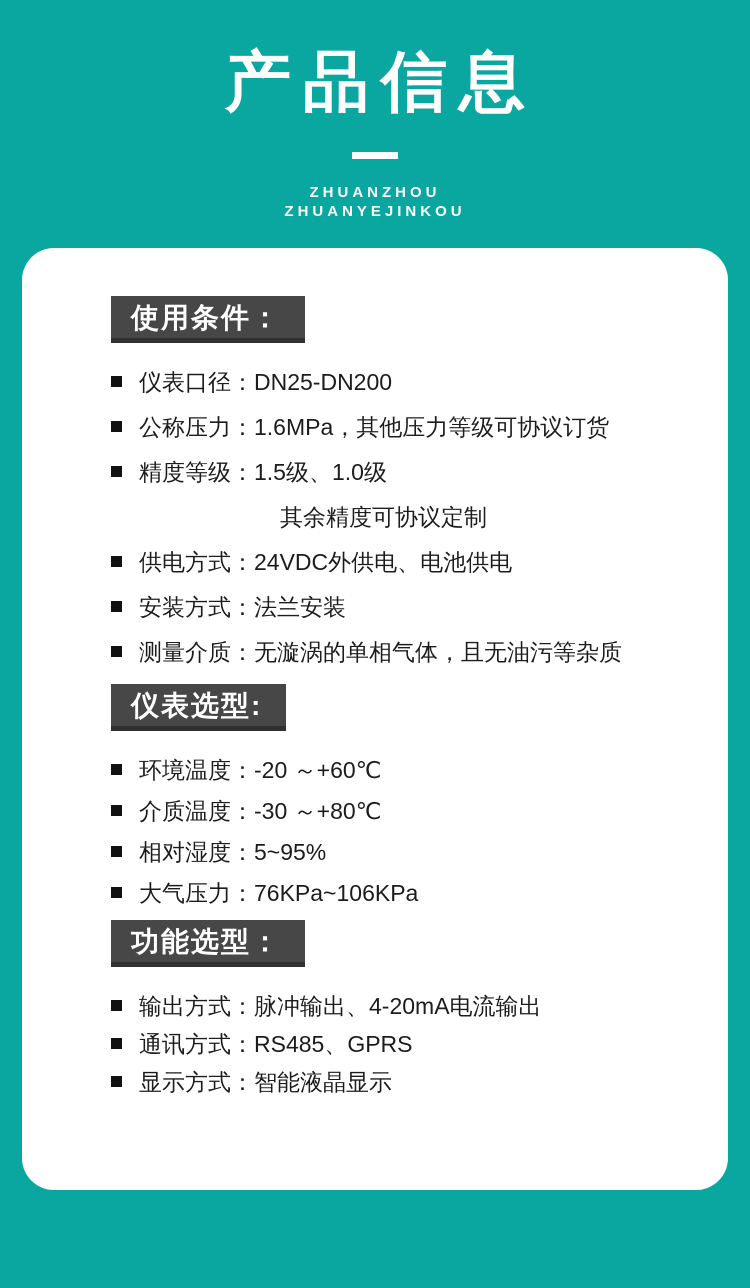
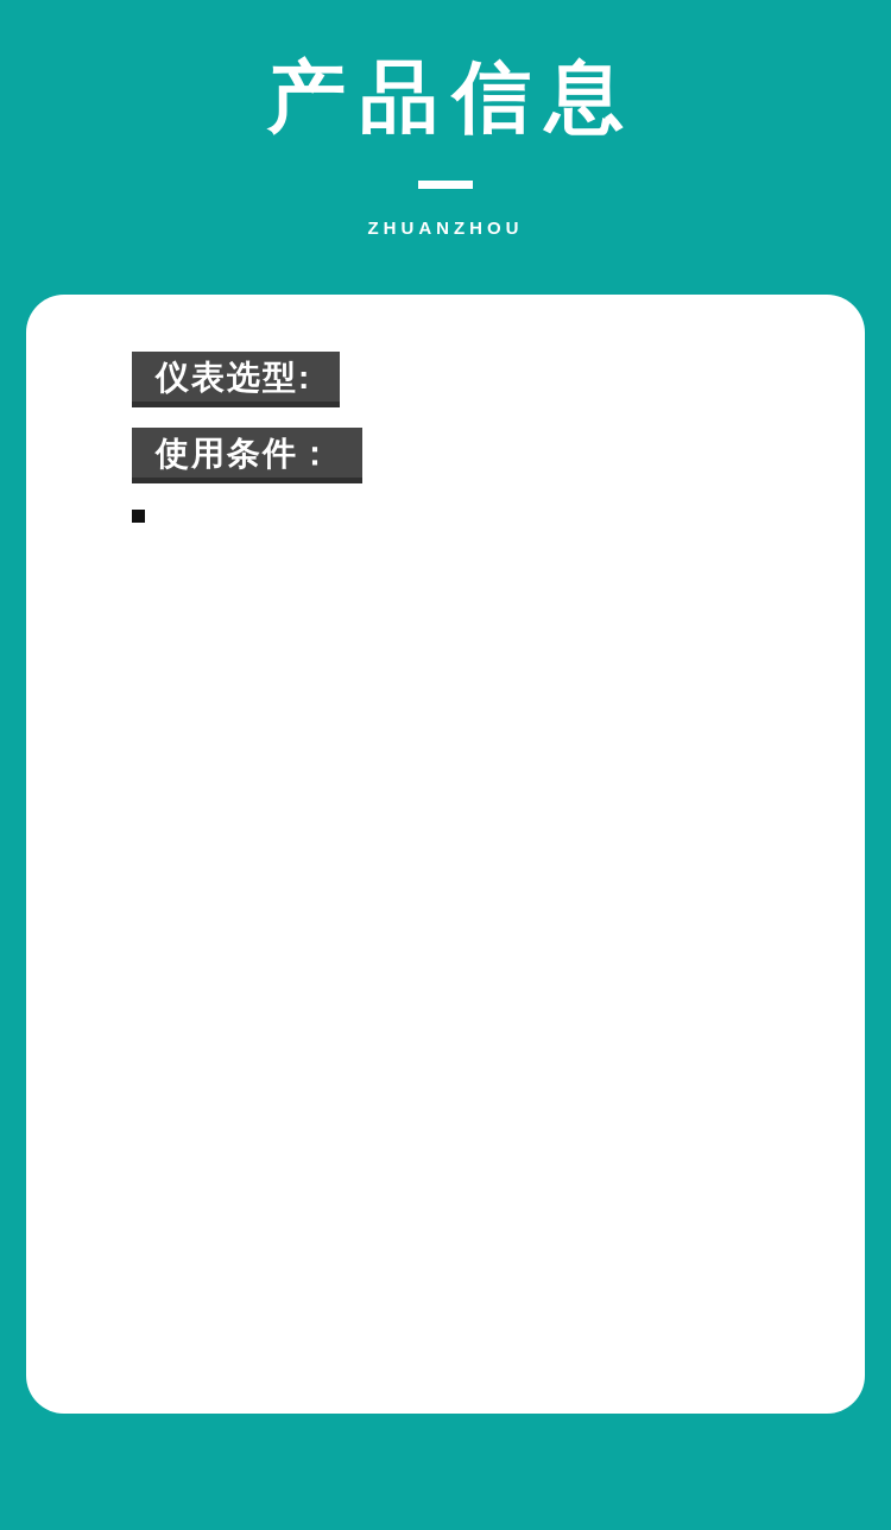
  产品信息
  ZHUANZHOU
- ZHUANYEJINKOU
- 使用条件：
+ 仪表选型:
- 仪表口径：DN25-DN200
- 公称压力：1.6MPa，其他压力等级可协议订货
- 精度等级：1.5级、1.0级
- 其余精度可协议定制
- 供电方式：24VDC外供电、电池供电
- 安装方式：法兰安装
- 测量介质：无漩涡的单相气体，且无油污等杂质
- 仪表选型:
+ 使用条件：
- 环境温度：-20 ～+60℃
- 介质温度：-30 ～+80℃
- 相对湿度：5~95%
- 大气压力：76KPa~106KPa
- 功能选型：
- 输出方式：脉冲输出、4-20mA电流输出
- 通讯方式：RS485、GPRS
- 显示方式：智能液晶显示
